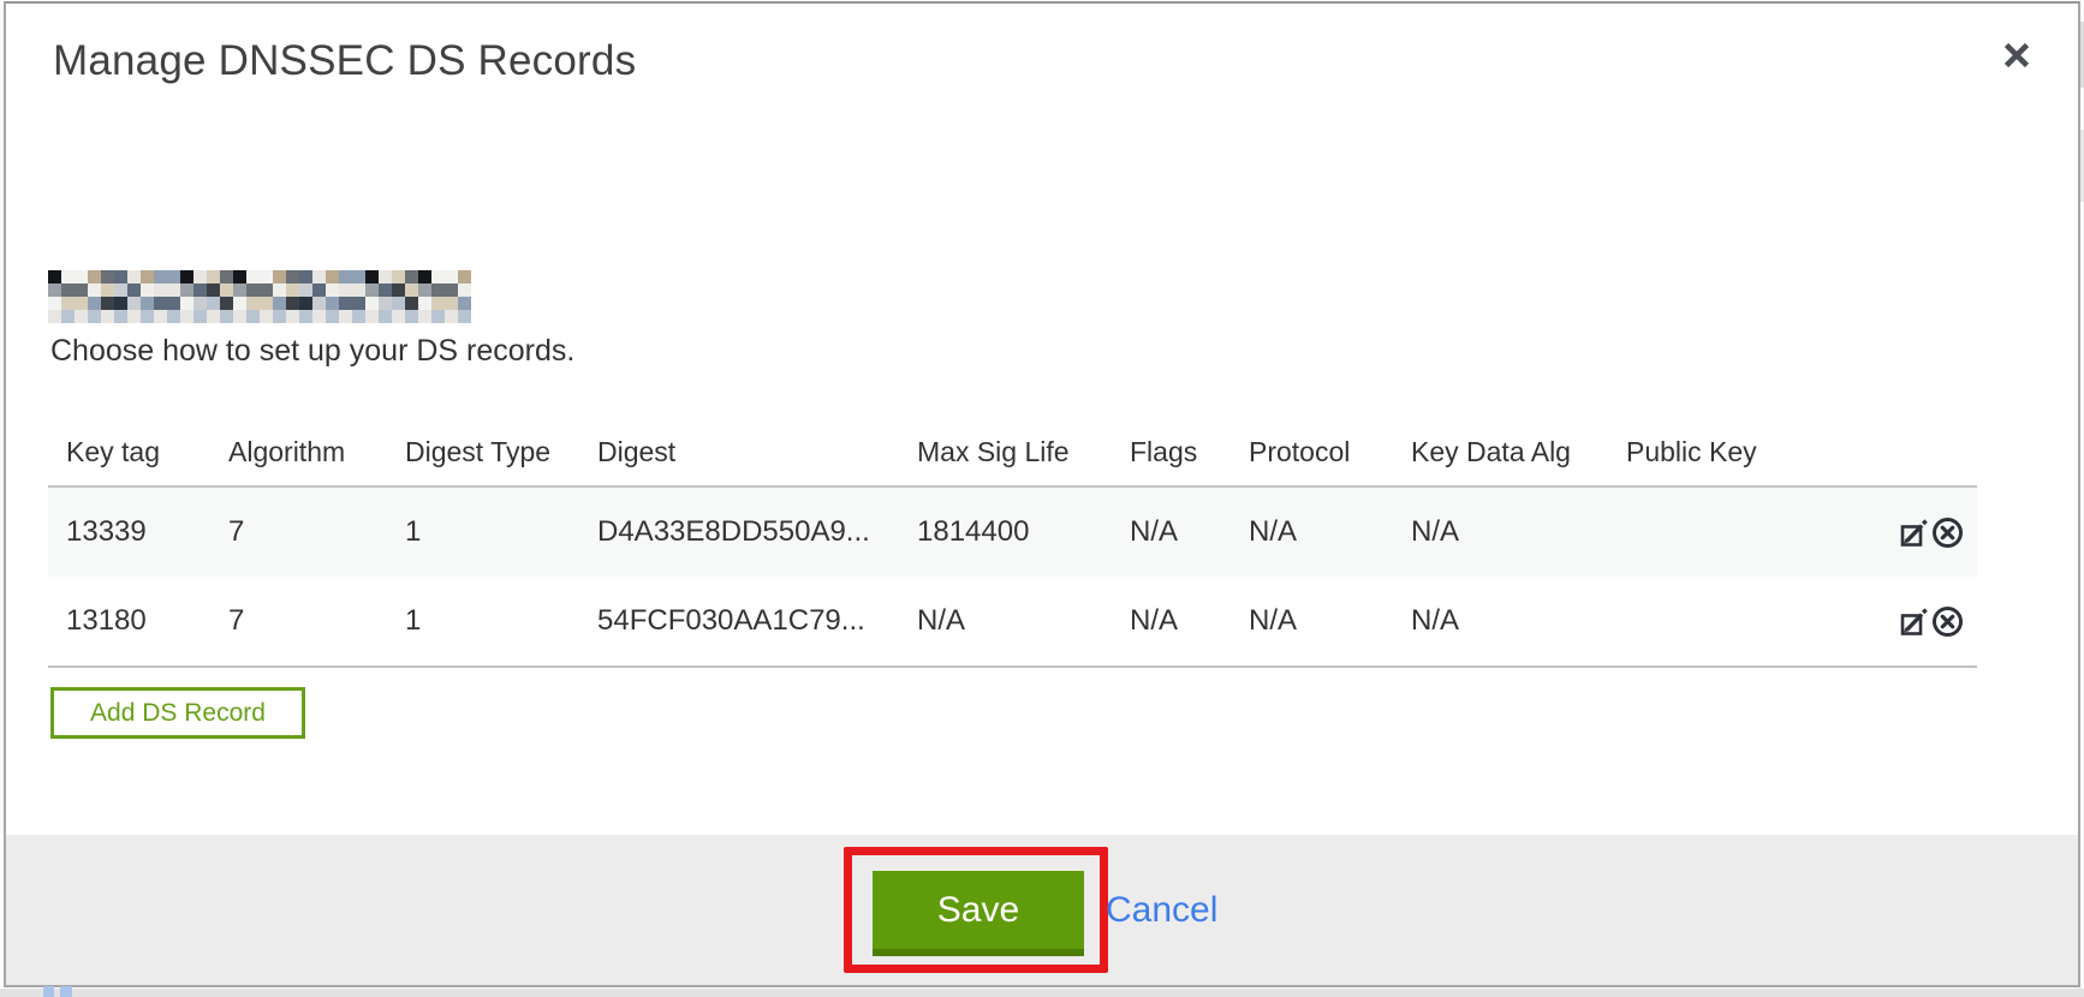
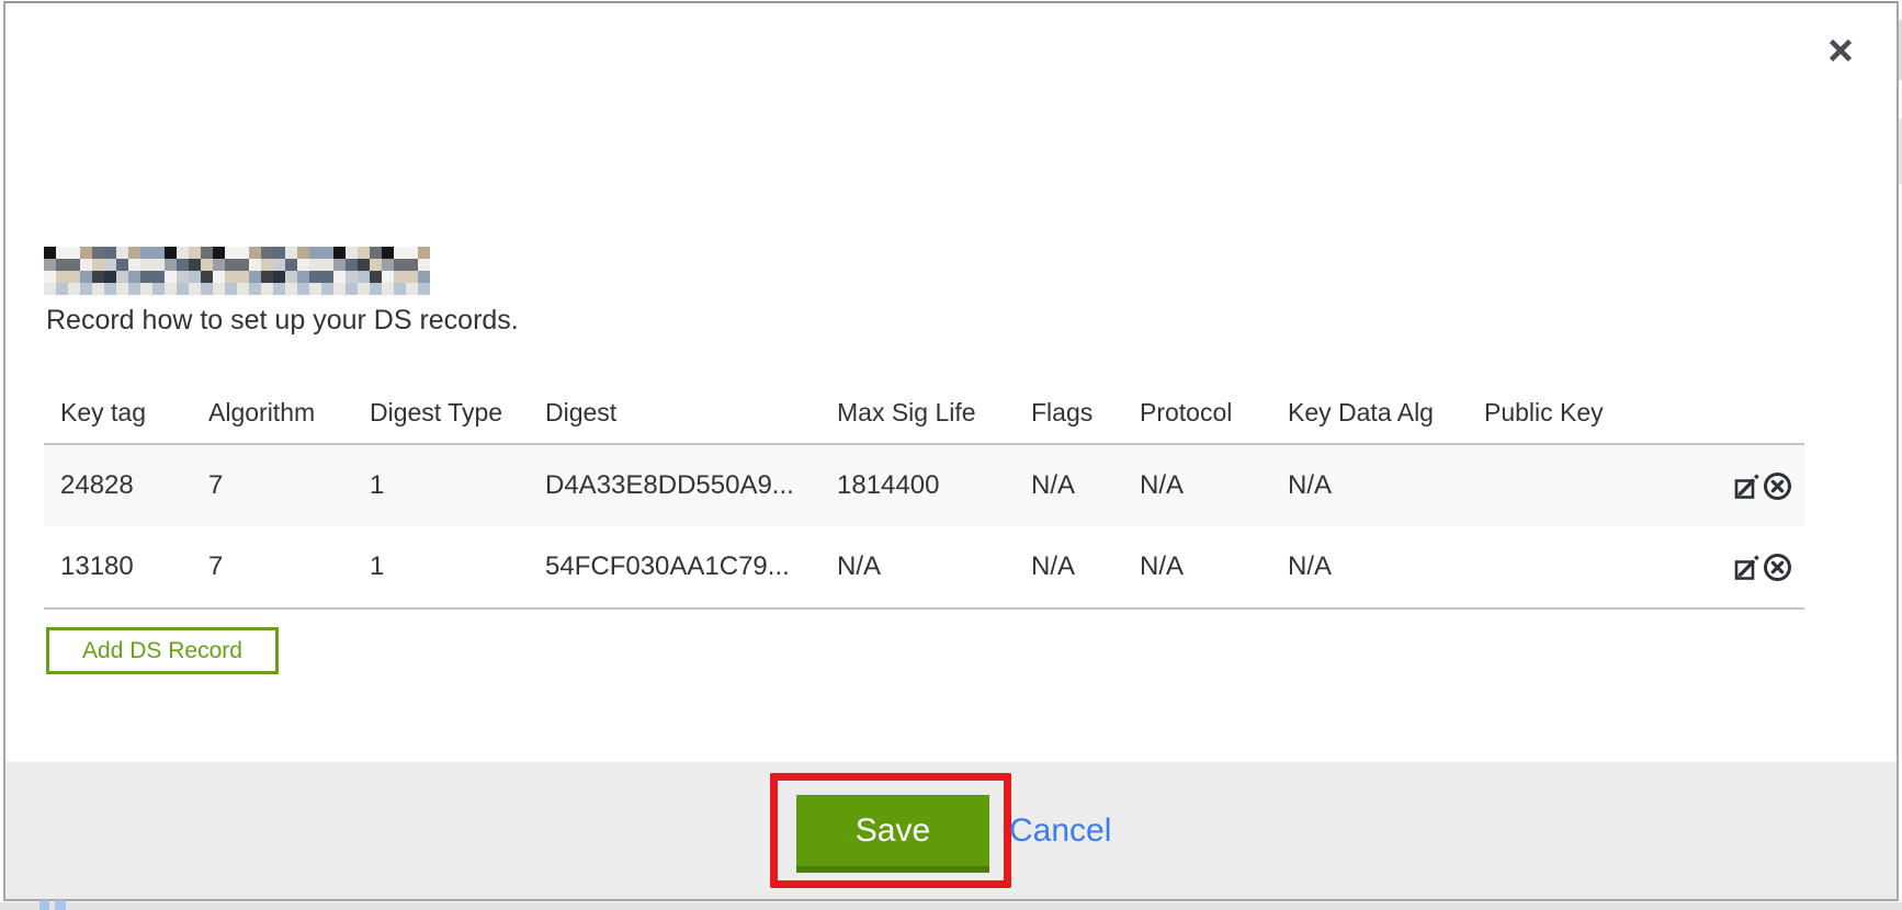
- Manage DNSSEC DS Records
- Choose how to set up your DS records.
+ Record how to set up your DS records.
  Key tag	Algorithm	Digest Type	Digest	Max Sig Life	Flags	Protocol	Key Data Alg	Public Key
- 13339	7	1	D4A33E8DD550A9...	1814400	N/A	N/A	N/A
+ 24828	7	1	D4A33E8DD550A9...	1814400	N/A	N/A	N/A
  13180	7	1	54FCF030AA1C79...	N/A	N/A	N/A	N/A
  Add DS Record
  Save
  Cancel
